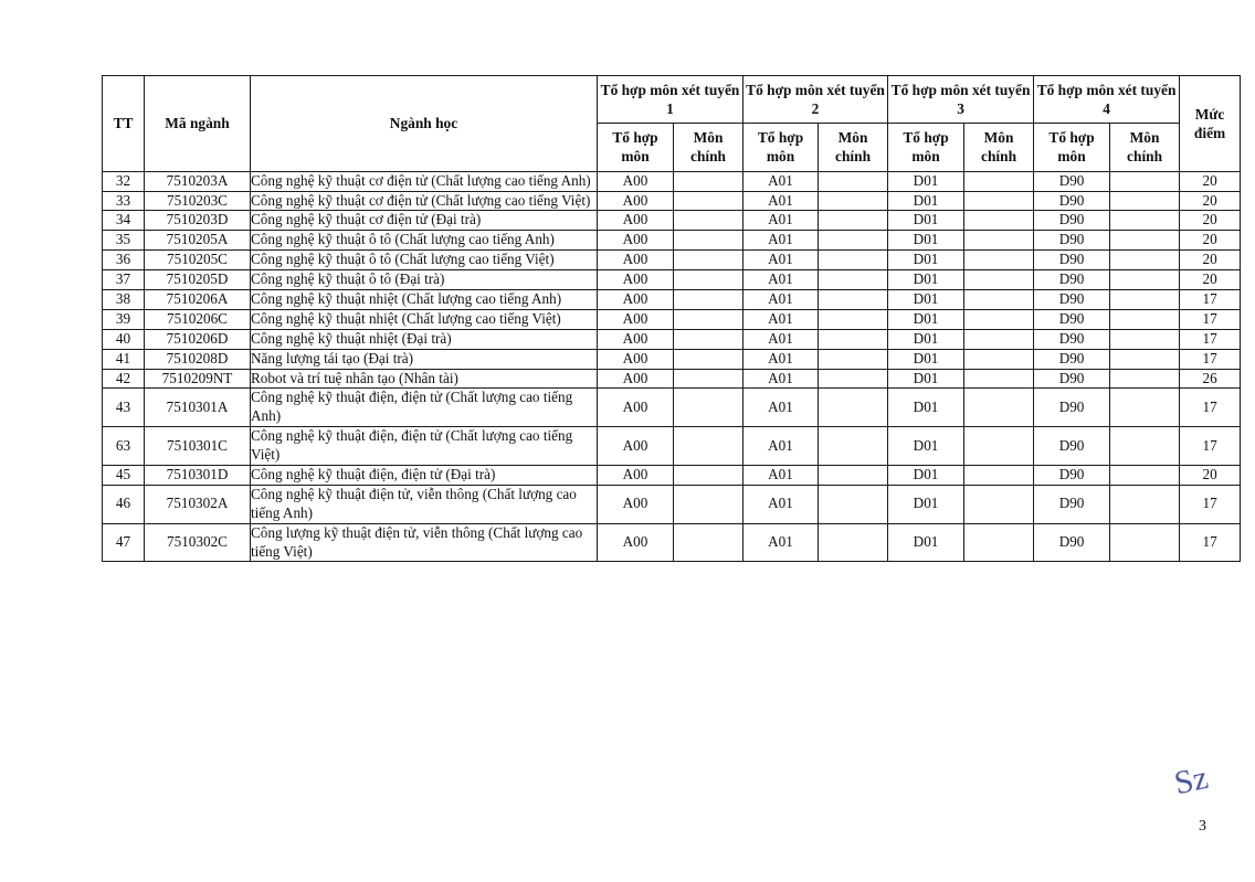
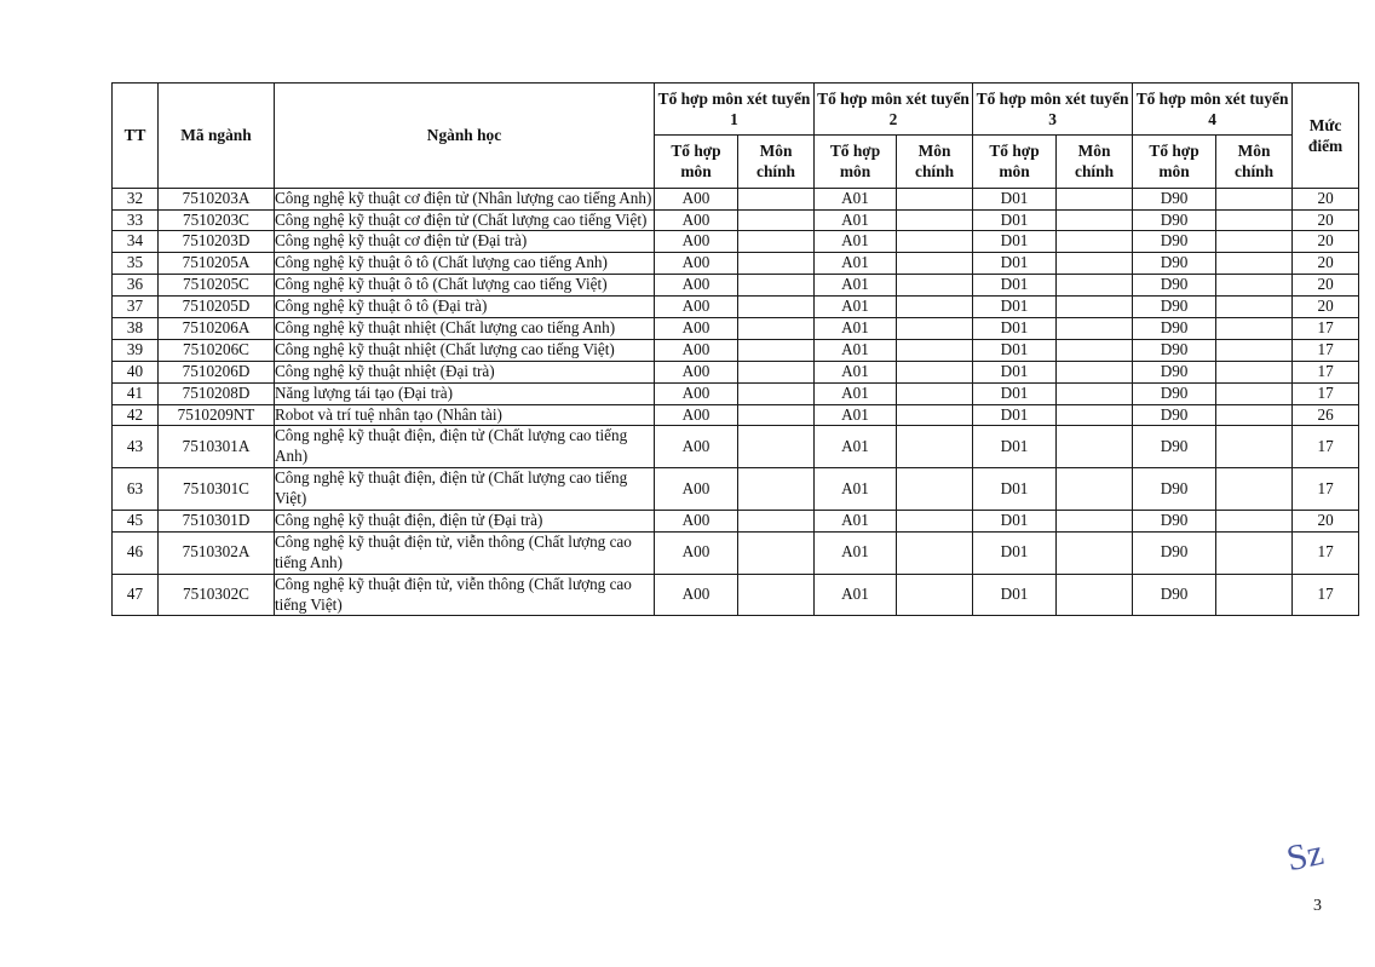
  TT	Mã ngành	Ngành học	Tổ hợp môn xét tuyển 1	Tổ hợp môn xét tuyển 2	Tổ hợp môn xét tuyển 3	Tổ hợp môn xét tuyển 4	Mức điểm
  Tổ hợp môn	Môn chính	Tổ hợp môn	Môn chính	Tổ hợp môn	Môn chính	Tổ hợp môn	Môn chính
- 32	7510203A	Công nghệ kỹ thuật cơ điện tử (Chất lượng cao tiếng Anh)	A00		A01		D01		D90		20
+ 32	7510203A	Công nghệ kỹ thuật cơ điện tử (Nhân lượng cao tiếng Anh)	A00		A01		D01		D90		20
  33	7510203C	Công nghệ kỹ thuật cơ điện tử (Chất lượng cao tiếng Việt)	A00		A01		D01		D90		20
  34	7510203D	Công nghệ kỹ thuật cơ điện tử (Đại trà)	A00		A01		D01		D90		20
  35	7510205A	Công nghệ kỹ thuật ô tô (Chất lượng cao tiếng Anh)	A00		A01		D01		D90		20
  36	7510205C	Công nghệ kỹ thuật ô tô (Chất lượng cao tiếng Việt)	A00		A01		D01		D90		20
  37	7510205D	Công nghệ kỹ thuật ô tô (Đại trà)	A00		A01		D01		D90		20
  38	7510206A	Công nghệ kỹ thuật nhiệt (Chất lượng cao tiếng Anh)	A00		A01		D01		D90		17
  39	7510206C	Công nghệ kỹ thuật nhiệt (Chất lượng cao tiếng Việt)	A00		A01		D01		D90		17
  40	7510206D	Công nghệ kỹ thuật nhiệt (Đại trà)	A00		A01		D01		D90		17
  41	7510208D	Năng lượng tái tạo (Đại trà)	A00		A01		D01		D90		17
  42	7510209NT	Robot và trí tuệ nhân tạo (Nhân tài)	A00		A01		D01		D90		26
  43	7510301A	Công nghệ kỹ thuật điện, điện tử (Chất lượng cao tiếng Anh)	A00		A01		D01		D90		17
  63	7510301C	Công nghệ kỹ thuật điện, điện tử (Chất lượng cao tiếng Việt)	A00		A01		D01		D90		17
  45	7510301D	Công nghệ kỹ thuật điện, điện tử (Đại trà)	A00		A01		D01		D90		20
  46	7510302A	Công nghệ kỹ thuật điện tử, viễn thông (Chất lượng cao tiếng Anh)	A00		A01		D01		D90		17
- 47	7510302C	Công lượng kỹ thuật điện tử, viễn thông (Chất lượng cao tiếng Việt)	A00		A01		D01		D90		17
+ 47	7510302C	Công nghệ kỹ thuật điện tử, viễn thông (Chất lượng cao tiếng Việt)	A00		A01		D01		D90		17
  3
